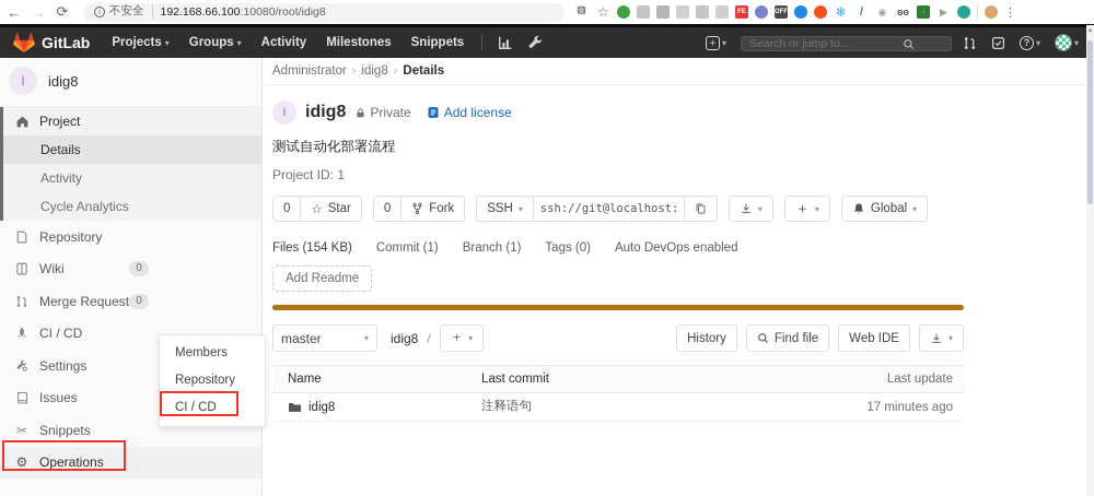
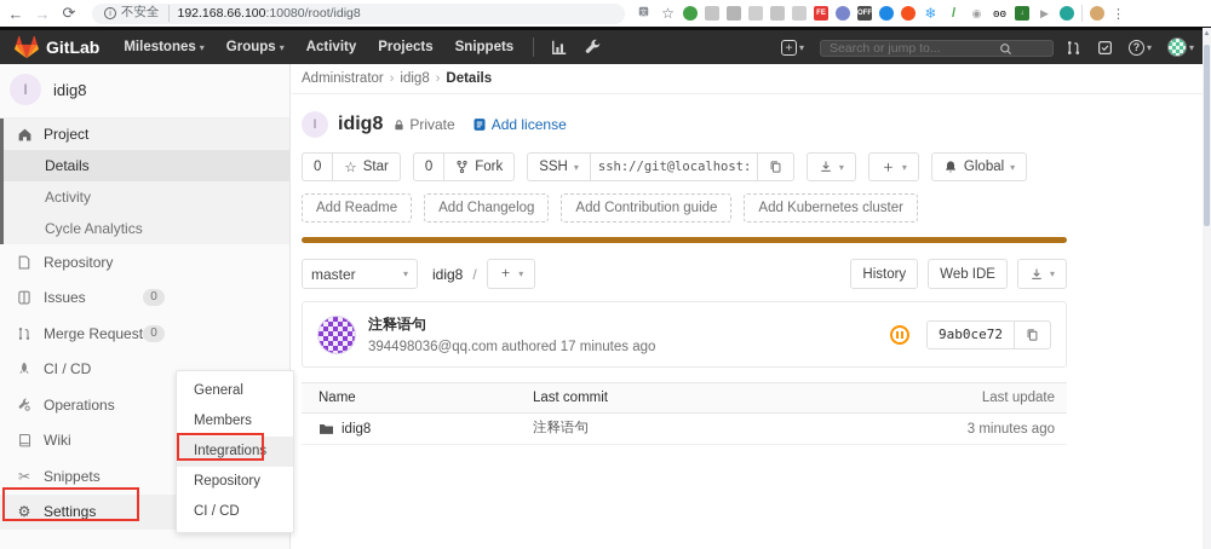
  ←
  →
  ⟳
  不安全
  192.168.66.100
  :10080/root/idig8
  ☆
  ❄
  /
  ◉
  ꙩꙩ
  ▶
  ⋮
  GitLab
- Projects
+ Milestones
  Groups
  Activity
- Milestones
+ Projects
  Snippets
  ＋
  Search or jump to...
  ?
  I
  idig8
  Project
  Details
  Activity
  Cycle Analytics
  Repository
- Wiki
+ Issues
  0
  Merge Request
  0
  CI / CD
- Settings
+ Operations
- Issues
+ Wiki
  ✂
  Snippets
  ⚙
- Operations
+ Settings
+ General
  Members
+ Integrations
  Repository
  CI / CD
  Administrator
  ›
  idig8
  ›
  Details
  I
  idig8
  Private
  Add license
- 测试自动化部署流程
- Project ID: 1
  0
  ☆
  Star
  0
  Fork
  SSH
  ▾
  ssh://git@localhost:
  ▾
  ＋
  ▾
  Global
  ▾
- Files (154 KB)
- Commit (1)
- Branch (1)
- Tags (0)
- Auto DevOps enabled
  Add Readme
+ Add Changelog
+ Add Contribution guide
+ Add Kubernetes cluster
  master
  ▾
  idig8
  /
  ＋
  ▾
  History
- Find file
  Web IDE
  ▾
+ 注释语句
+ 394498036@qq.com authored 17 minutes ago
+ 9ab0ce72
  Name	Last commit	Last update
- idig8	注释语句	17 minutes ago
+ idig8	注释语句	3 minutes ago
